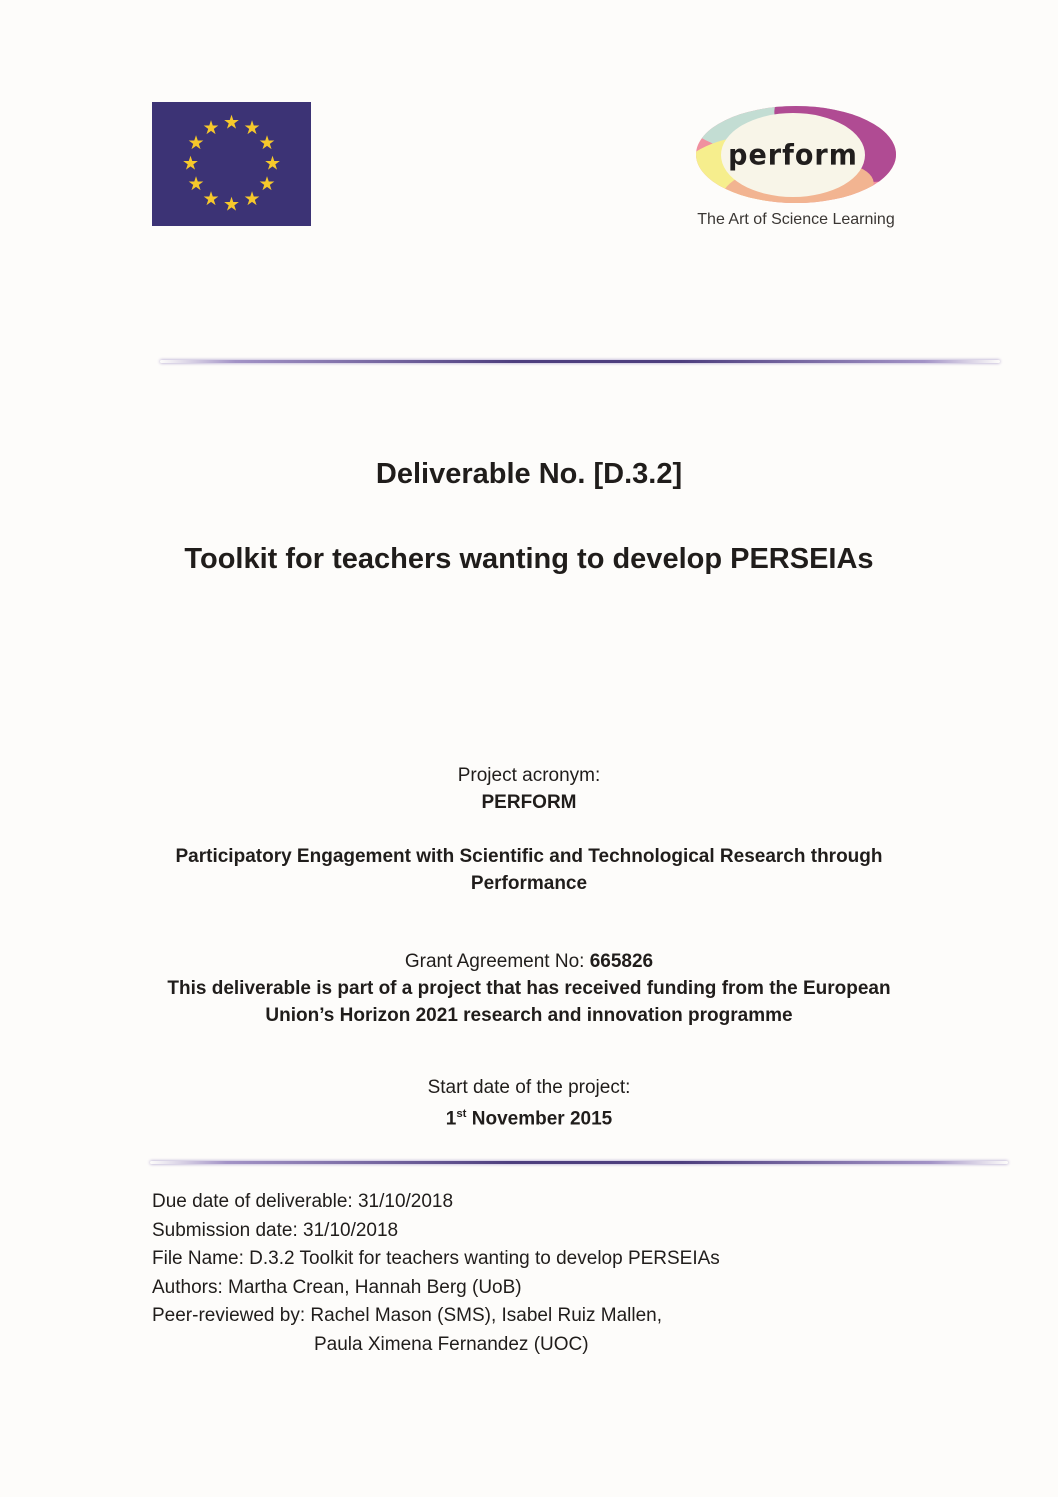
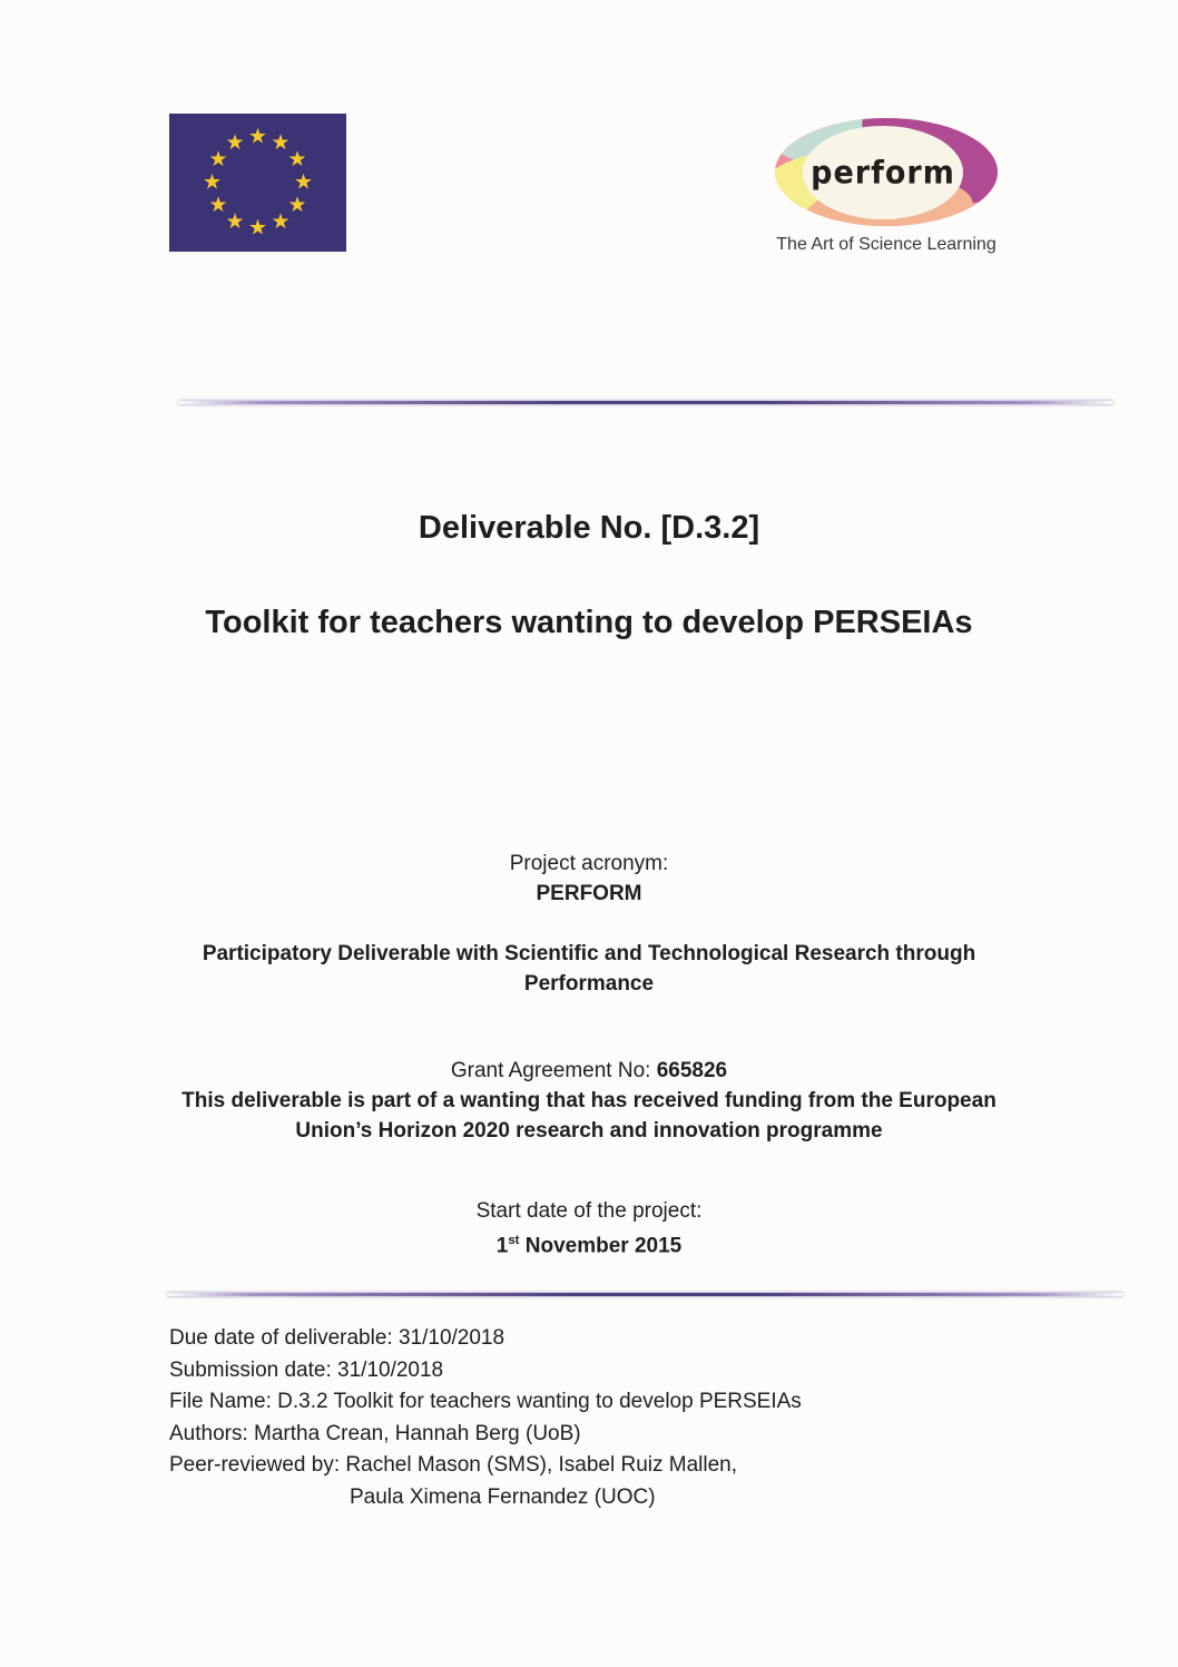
  ★
  ★
  ★
  ★
  ★
  ★
  ★
  ★
  ★
  ★
  ★
  ★
  perform
  The Art of Science Learning
  Deliverable No. [D.3.2]
  Toolkit for teachers wanting to develop PERSEIAs
  Project acronym:
  PERFORM
- Participatory Engagement with Scientific and Technological Research through
+ Participatory Deliverable with Scientific and Technological Research through
  Performance
  Grant Agreement No: 665826
- This deliverable is part of a project that has received funding from the European
+ This deliverable is part of a wanting that has received funding from the European
- Union’s Horizon 2021 research and innovation programme
+ Union’s Horizon 2020 research and innovation programme
  Start date of the project:
  1st November 2015
  Due date of deliverable: 31/10/2018
  Submission date: 31/10/2018
  File Name: D.3.2 Toolkit for teachers wanting to develop PERSEIAs
  Authors: Martha Crean, Hannah Berg (UoB)
  Peer-reviewed by: Rachel Mason (SMS), Isabel Ruiz Mallen,
  Paula Ximena Fernandez (UOC)
